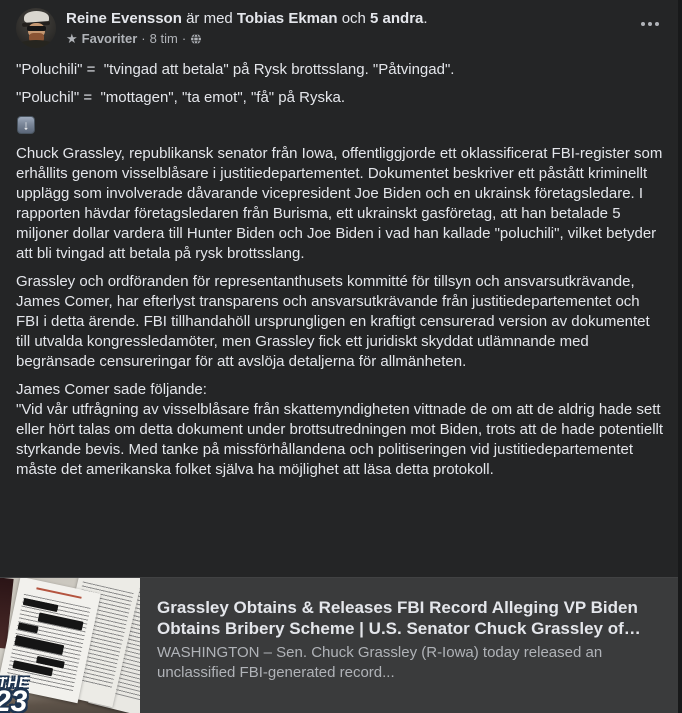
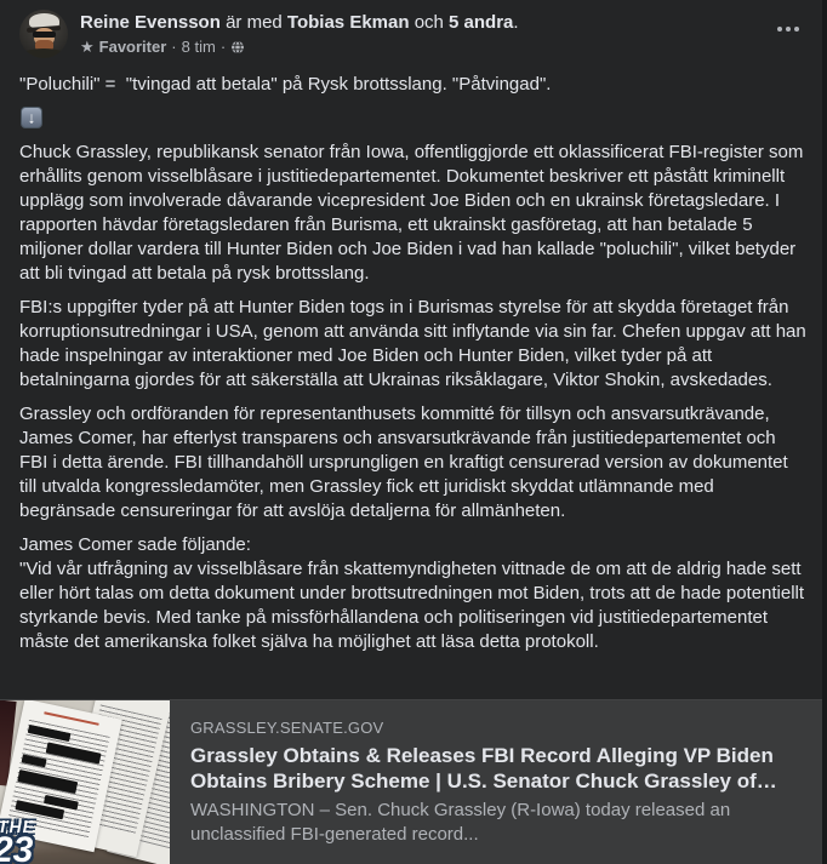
  Reine Evensson är med Tobias Ekman och 5 andra.
  ★
  Favoriter
  ·
  8 tim
  ·
  "Poluchili" = "tvingad att betala" på Rysk brottsslang. "Påtvingad".
- "Poluchil" = "mottagen", "ta emot", "få" på Ryska.
  ↓
  Chuck Grassley, republikansk senator från Iowa, offentliggjorde ett oklassificerat FBI-register som erhållits genom visselblåsare i justitiedepartementet. Dokumentet beskriver ett påstått kriminellt upplägg som involverade dåvarande vicepresident Joe Biden och en ukrainsk företagsledare. I rapporten hävdar företagsledaren från Burisma, ett ukrainskt gasföretag, att han betalade 5 miljoner dollar vardera till Hunter Biden och Joe Biden i vad han kallade "poluchili", vilket betyder att bli tvingad att betala på rysk brottsslang.
+ FBI:s uppgifter tyder på att Hunter Biden togs in i Burismas styrelse för att skydda företaget från korruptionsutredningar i USA, genom att använda sitt inflytande via sin far. Chefen uppgav att han hade inspelningar av interaktioner med Joe Biden och Hunter Biden, vilket tyder på att betalningarna gjordes för att säkerställa att Ukrainas riksåklagare, Viktor Shokin, avskedades.
  Grassley och ordföranden för representanthusets kommitté för tillsyn och ansvarsutkrävande, James Comer, har efterlyst transparens och ansvarsutkrävande från justitiedepartementet och FBI i detta ärende. FBI tillhandahöll ursprungligen en kraftigt censurerad version av dokumentet till utvalda kongressledamöter, men Grassley fick ett juridiskt skyddat utlämnande med begränsade censureringar för att avslöja detaljerna för allmänheten.
  James Comer sade följande:
  "Vid vår utfrågning av visselblåsare från skattemyndigheten vittnade de om att de aldrig hade sett eller hört talas om detta dokument under brottsutredningen mot Biden, trots att de hade potentiellt styrkande bevis. Med tanke på missförhållandena och politiseringen vid justitiedepartementet måste det amerikanska folket själva ha möjlighet att läsa detta protokoll.
  THE
  23
+ GRASSLEY.SENATE.GOV
  Grassley Obtains & Releases FBI Record Alleging VP Biden Obtains Bribery Scheme | U.S. Senator Chuck Grassley of…
  WASHINGTON – Sen. Chuck Grassley (R-Iowa) today released an unclassified FBI-generated record...
